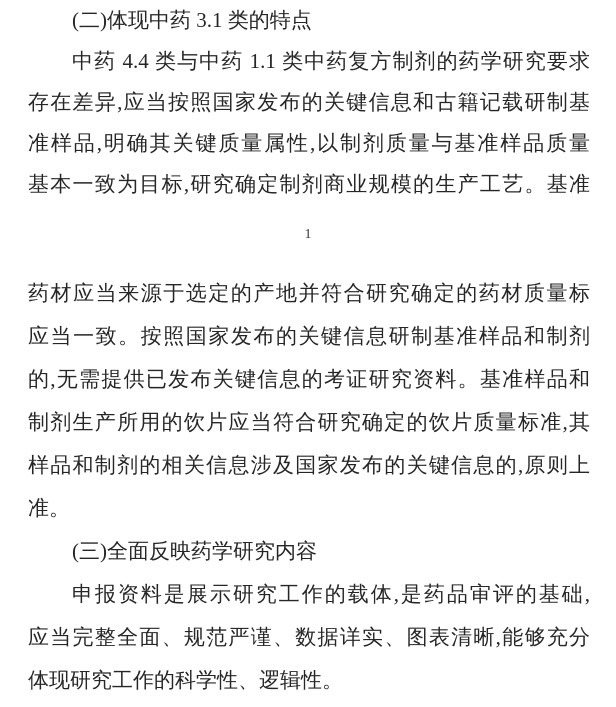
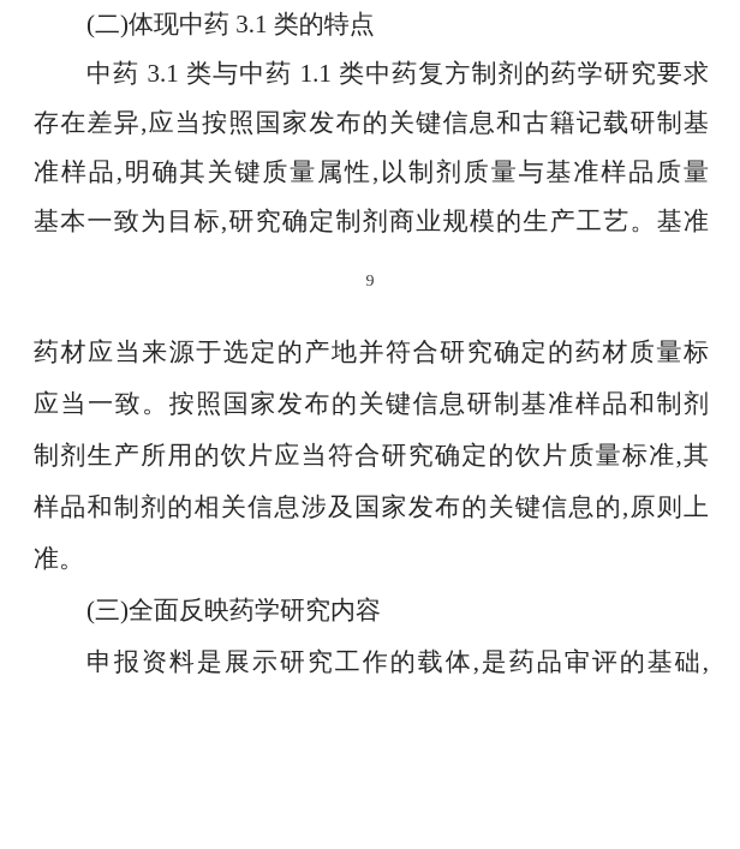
  (二)体现中药 3.1 类的特点
- 中药 4.4 类与中药 1.1 类中药复方制剂的药学研究要求
+ 中药 3.1 类与中药 1.1 类中药复方制剂的药学研究要求
  存在差异,应当按照国家发布的关键信息和古籍记载研制基
  准样品,明确其关键质量属性,以制剂质量与基准样品质量
  基本一致为目标,研究确定制剂商业规模的生产工艺。基准
- 1
+ 9
  药材应当来源于选定的产地并符合研究确定的药材质量标
  应当一致。按照国家发布的关键信息研制基准样品和制剂
- 的,无需提供已发布关键信息的考证研究资料。基准样品和
  制剂生产所用的饮片应当符合研究确定的饮片质量标准,其
  样品和制剂的相关信息涉及国家发布的关键信息的,原则上
  准。
  (三)全面反映药学研究内容
  申报资料是展示研究工作的载体,是药品审评的基础,
- 应当完整全面、规范严谨、数据详实、图表清晰,能够充分
- 体现研究工作的科学性、逻辑性。
